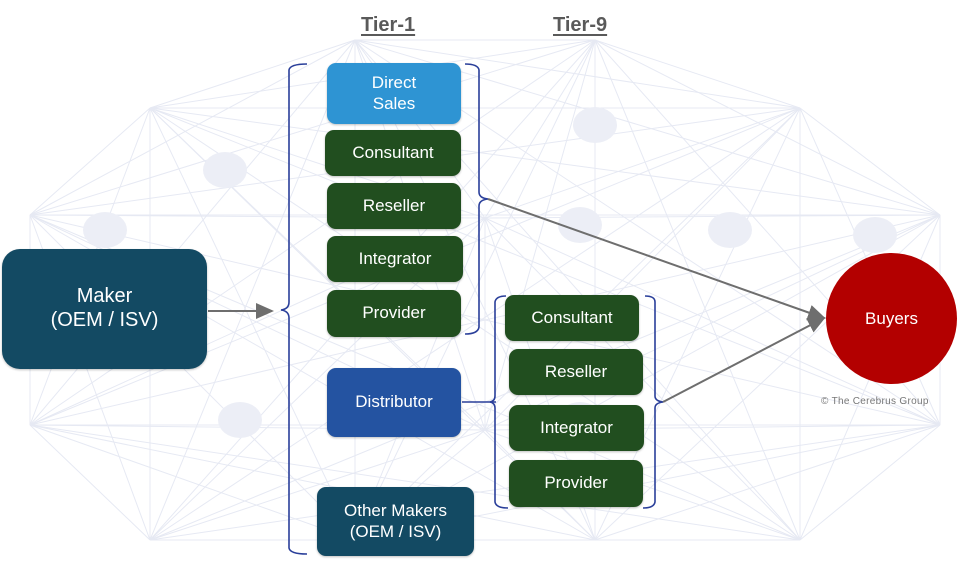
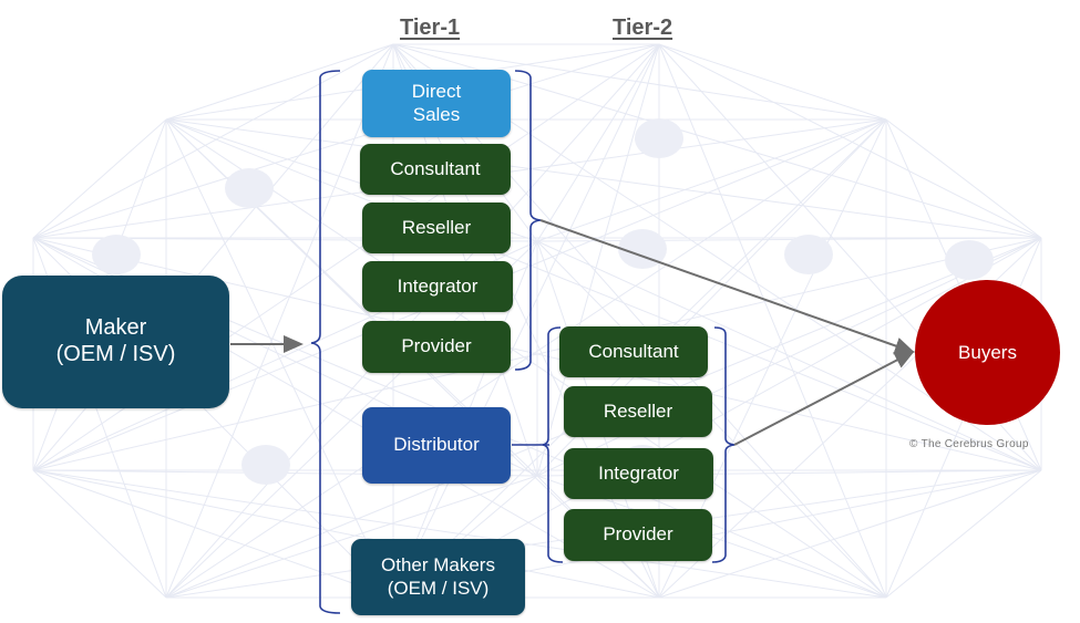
  Tier-1
- Tier-9
+ Tier-2
  Maker
  (OEM / ISV)
  Direct
  Sales
  Consultant
  Reseller
  Integrator
  Provider
  Distributor
  Other Makers
  (OEM / ISV)
  Consultant
  Reseller
  Integrator
  Provider
  Buyers
  © The Cerebrus Group
